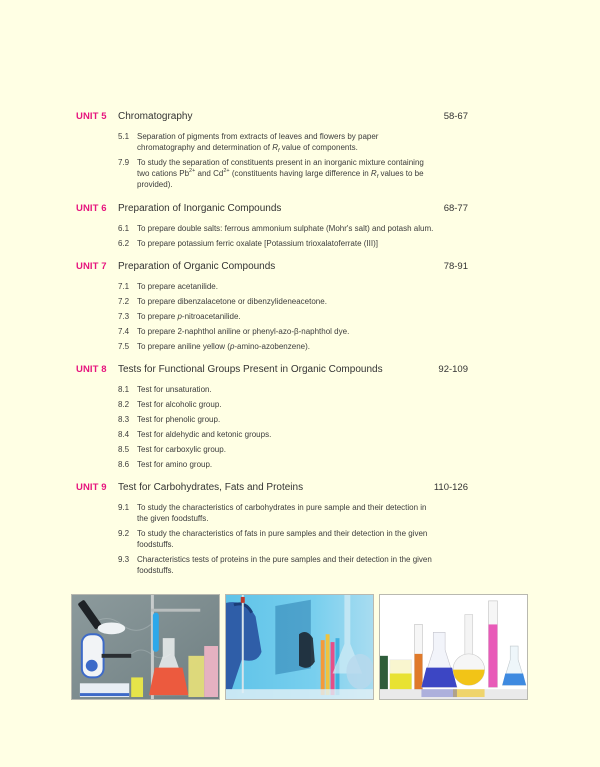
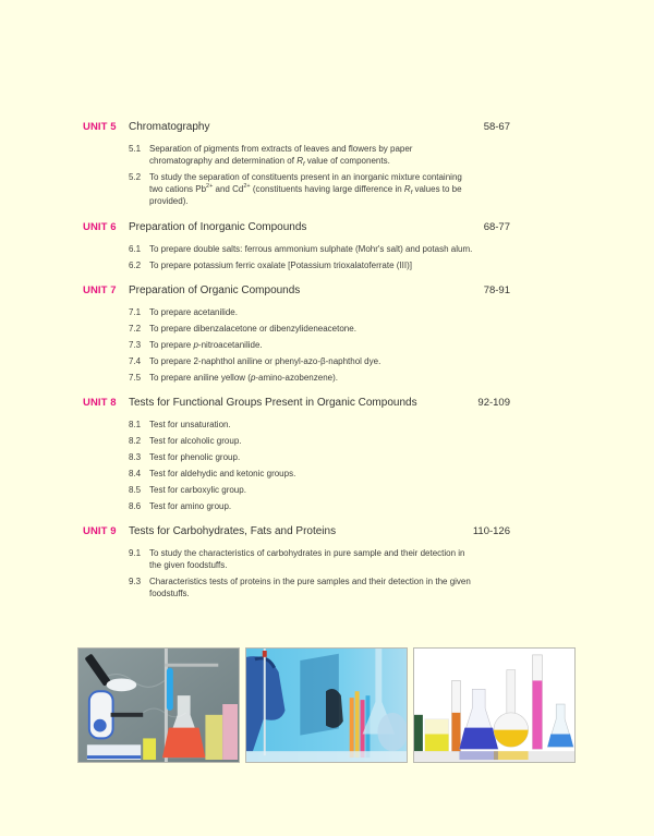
  UNIT 5
  Chromatography
  58-67
  5.1
  Separation of pigments from extracts of leaves and flowers by paper chromatography and determination of R value of components.
- 7.9
+ 5.2
  To study the separation of constituents present in an inorganic mixture containing two cations Pb and Cd (constituents having large difference in R values to be provided).
  UNIT 6
  Preparation of Inorganic Compounds
  68-77
  6.1
  To prepare double salts: ferrous ammonium sulphate (Mohr's salt) and potash alum.
  6.2
  To prepare potassium ferric oxalate [Potassium trioxalatoferrate (III)]
  UNIT 7
  Preparation of Organic Compounds
  78-91
  7.1
  To prepare acetanilide.
  7.2
  To prepare dibenzalacetone or dibenzylideneacetone.
  7.3
  To prepare p-nitroacetanilide.
  7.4
  To prepare 2-naphthol aniline or phenyl-azo-β-naphthol dye.
  7.5
  To prepare aniline yellow (p-amino-azobenzene).
  UNIT 8
  Tests for Functional Groups Present in Organic Compounds
  92-109
  8.1
  Test for unsaturation.
  8.2
  Test for alcoholic group.
  8.3
  Test for phenolic group.
  8.4
  Test for aldehydic and ketonic groups.
  8.5
  Test for carboxylic group.
  8.6
  Test for amino group.
  UNIT 9
- Test for Carbohydrates, Fats and Proteins
+ Tests for Carbohydrates, Fats and Proteins
  110-126
  9.1
  To study the characteristics of carbohydrates in pure sample and their detection in the given foodstuffs.
- 9.2
- To study the characteristics of fats in pure samples and their detection in the given foodstuffs.
  9.3
  Characteristics tests of proteins in the pure samples and their detection in the given foodstuffs.
